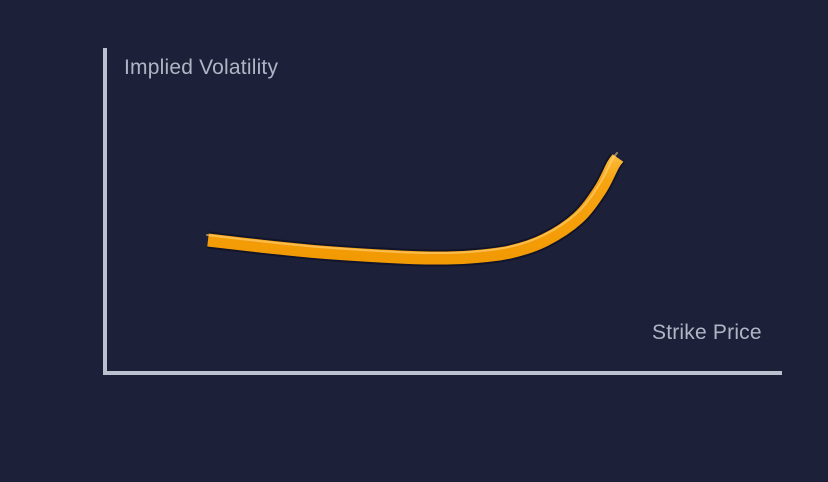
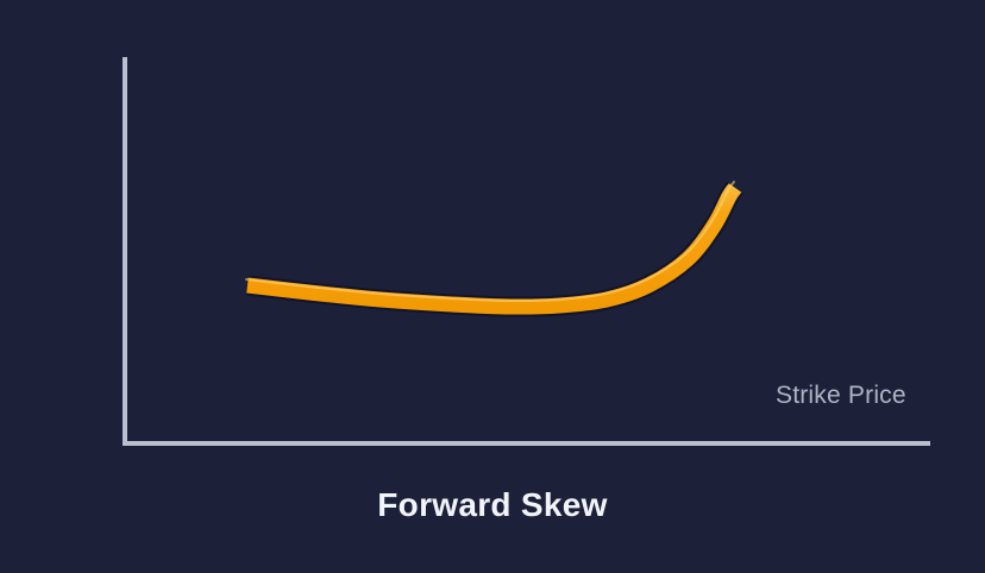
- Implied Volatility
  Strike Price
+ Forward Skew
